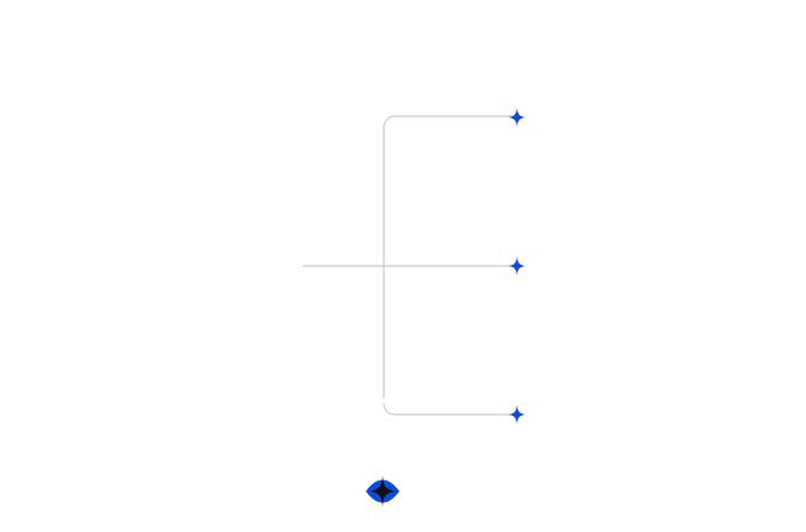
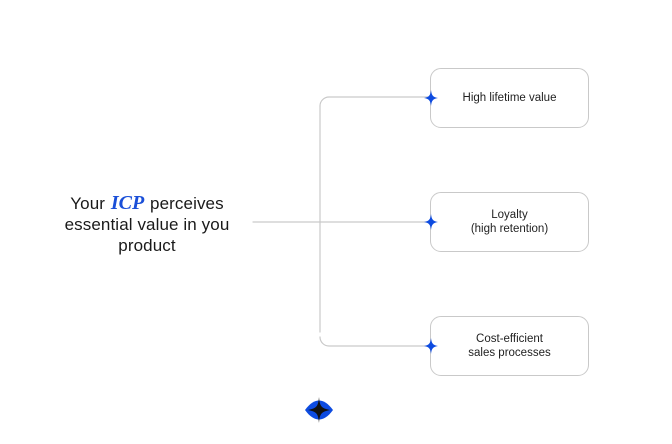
+ Your ICP perceives essential value in you product
+ High lifetime value
+ Loyalty
+ (high retention)
+ Cost-efficient
+ sales processes
